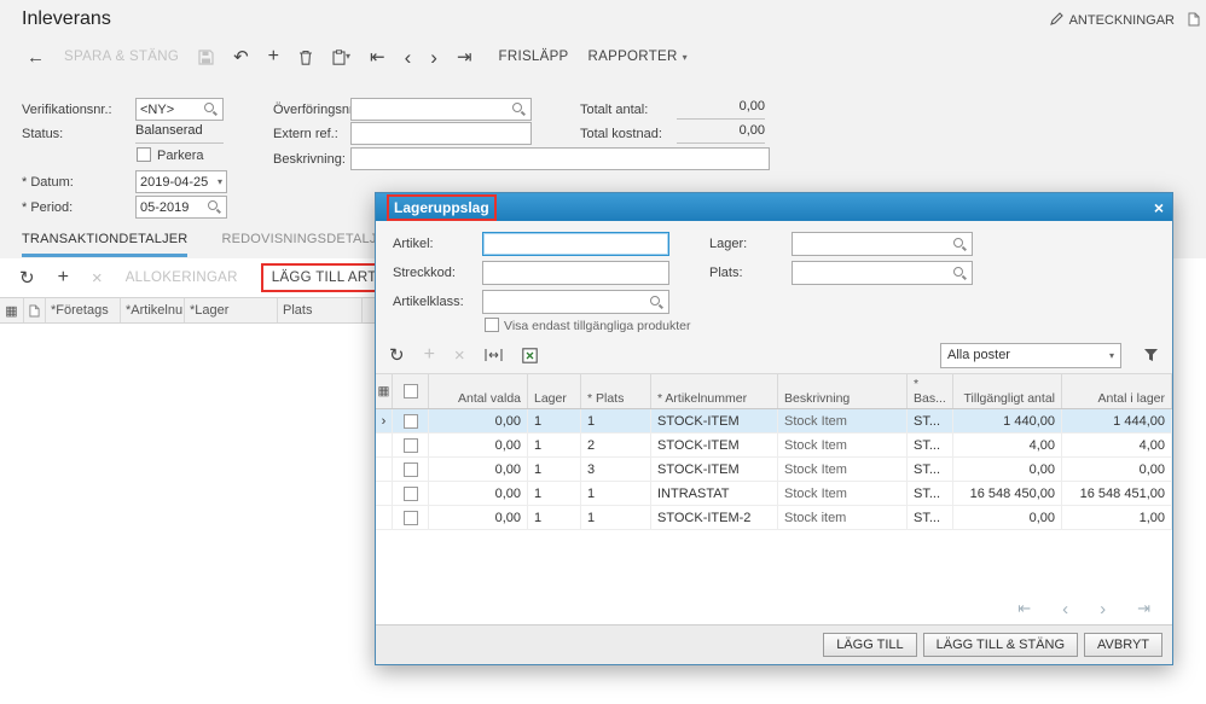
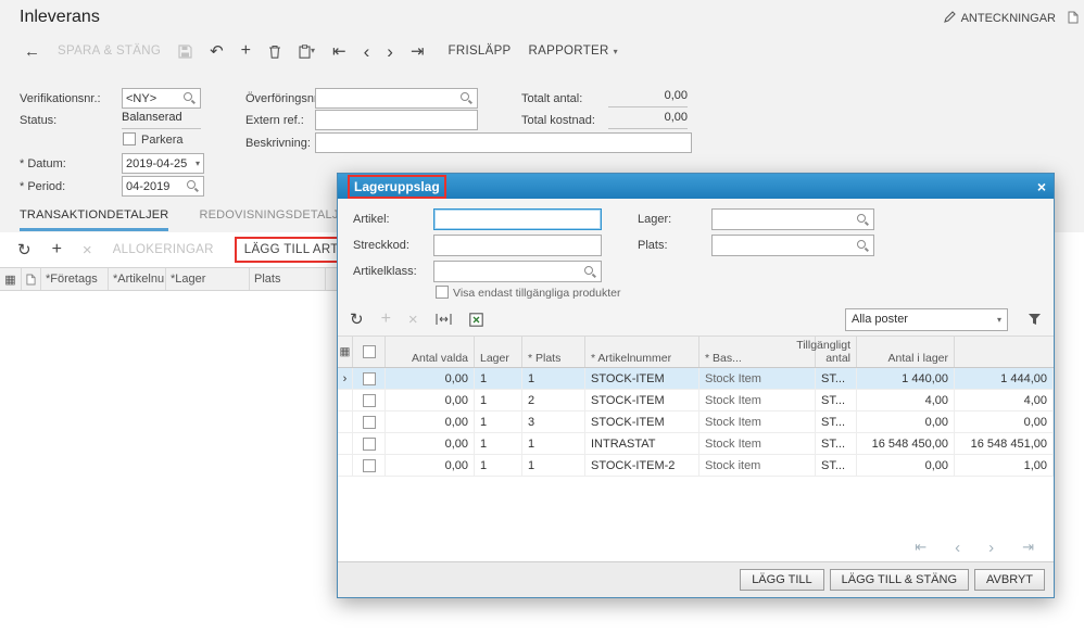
  Inleverans
  ANTECKNINGAR
  ←
  SPARA & STÄNG
  ↶
  +
  ▾
  ⇤
  ‹
  ›
  ⇥
  FRISLÄPP
  RAPPORTER
  ▾
  Verifikationsnr.:
  <NY>
  Status:
  Balanserad
  Parkera
  * Datum:
  2019-04-25
  ▾
  * Period:
- 05-2019
+ 04-2019
  Överföringsn
  Extern ref.:
  Beskrivning:
  Totalt antal:
  0,00
  Total kostnad:
  0,00
  TRANSAKTIONDETALJER
  REDOVISNINGSDETALJ
  ↻
  +
  ×
  ALLOKERINGAR
  LÄGG TILL ART
  ▦
  *Företags
  *Artikelnu
  *Lager
  Plats
  Lageruppslag
  ×
  Artikel:
  Streckkod:
  Artikelklass:
  Visa endast tillgängliga produkter
  Lager:
  Plats:
  ↻
  +
  ×
  Alla poster
  ▾
  ▦
  Antal valda
  Lager
  * Plats
  * Artikelnummer
- Beskrivning
  * Bas...
  Tillgängligt antal
  Antal i lager
  ›
  0,00
  1
  1
  STOCK-ITEM
  Stock Item
  ST...
  1 440,00
  1 444,00
  0,00
  1
  2
  STOCK-ITEM
  Stock Item
  ST...
  4,00
  4,00
  0,00
  1
  3
  STOCK-ITEM
  Stock Item
  ST...
  0,00
  0,00
  0,00
  1
  1
  INTRASTAT
  Stock Item
  ST...
  16 548 450,00
  16 548 451,00
  0,00
  1
  1
  STOCK-ITEM-2
  Stock item
  ST...
  0,00
  1,00
  ⇤
  ‹
  ›
  ⇥
  LÄGG TILL
  LÄGG TILL & STÄNG
  AVBRYT
